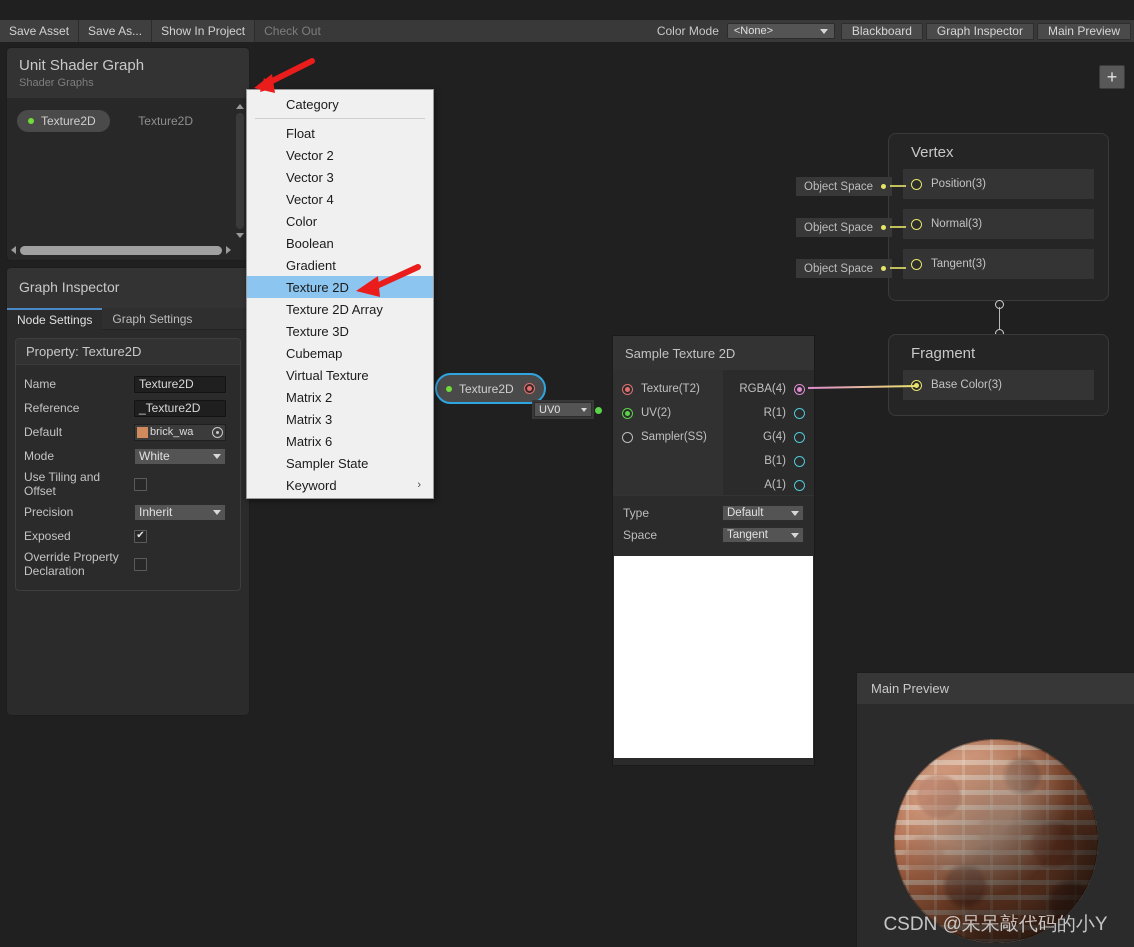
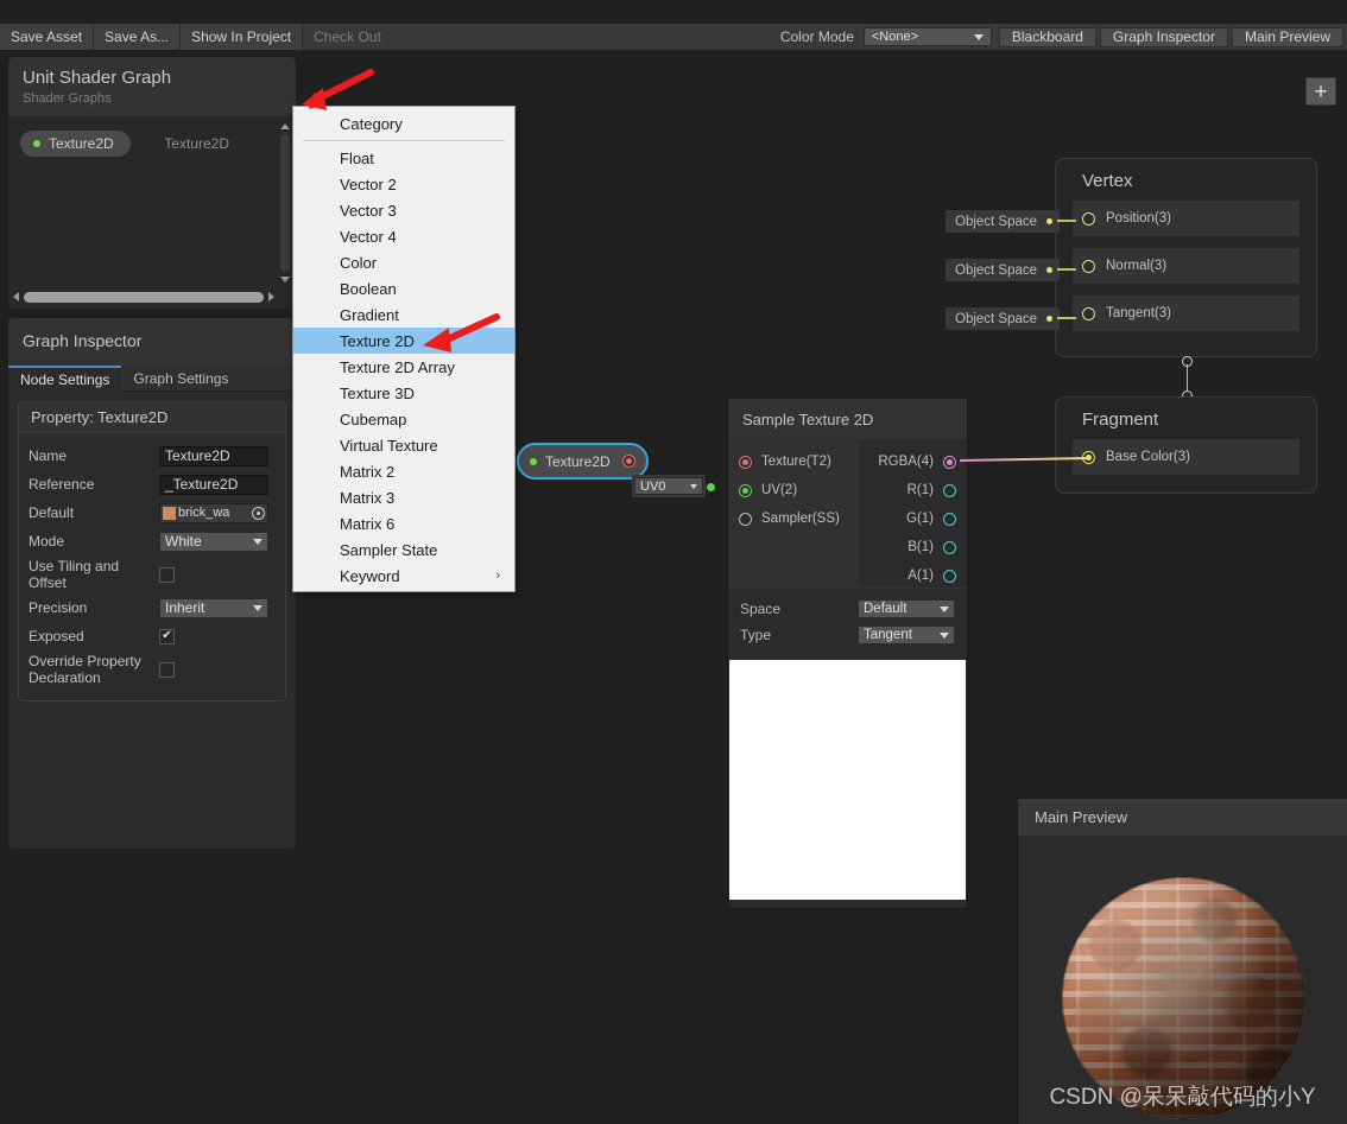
  Save Asset
  Save As...
  Show In Project
  Check Out
  Color Mode
  <None>
  Blackboard
  Graph Inspector
  Main Preview
  Unit Shader Graph
  Shader Graphs
  Texture2D
  Texture2D
  +
  Graph Inspector
  Node Settings
  Graph Settings
  Property: Texture2D
  Name
  Texture2D
  Reference
  _Texture2D
  Default
  brick_wa
  Mode
  White
  Use Tiling and Offset
  Precision
  Inherit
  Exposed
  ✔
  Override Property Declaration
  Texture2D
  UV0
  Sample Texture 2D
  Texture(T2)
  UV(2)
  Sampler(SS)
  RGBA(4)
  R(1)
- G(4)
+ G(1)
  B(1)
  A(1)
- Type
+ Space
  Default
- Space
+ Type
  Tangent
  Vertex
  Position(3)
  Normal(3)
  Tangent(3)
  Object Space
  Object Space
  Object Space
  Fragment
  Base Color(3)
  Main Preview
  CSDN @呆呆敲代码的小Y
  Category
  Float
  Vector 2
  Vector 3
  Vector 4
  Color
  Boolean
  Gradient
  Texture 2D
  Texture 2D Array
  Texture 3D
  Cubemap
  Virtual Texture
  Matrix 2
  Matrix 3
  Matrix 6
  Sampler State
  Keyword
  ›
